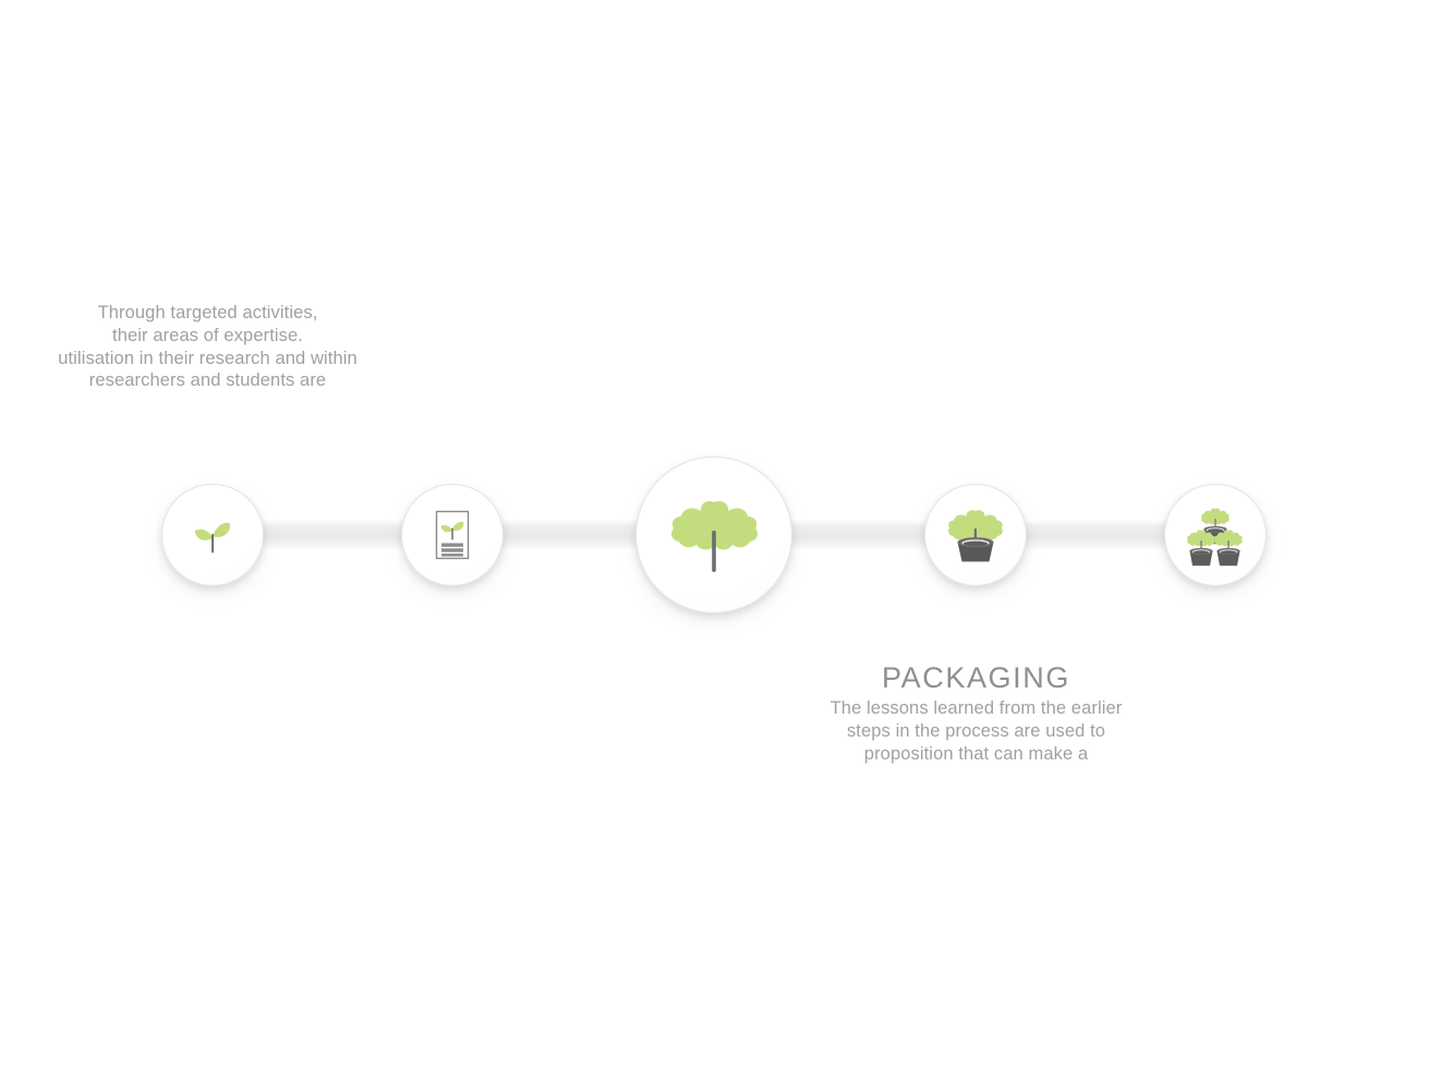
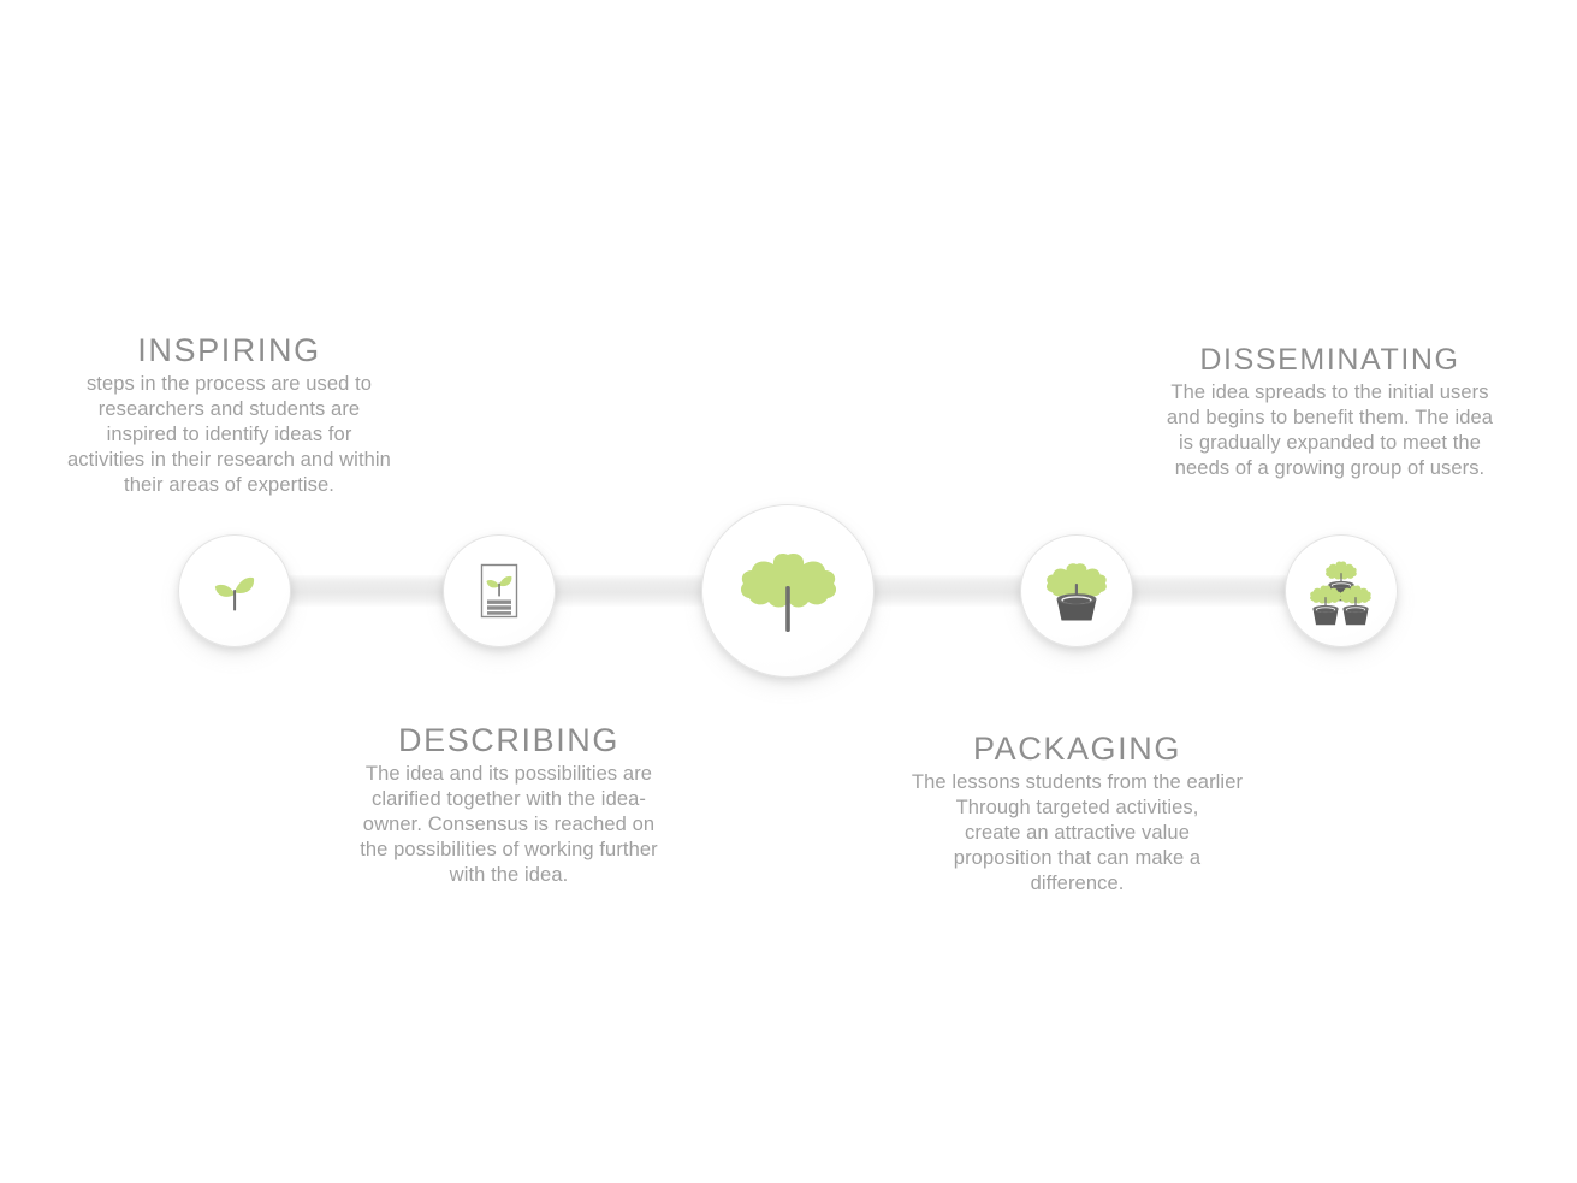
+ INSPIRING
- Through targeted activities,
+ steps in the process are used to
- their areas of expertise.
+ researchers and students are
+ inspired to identify ideas for
- utilisation in their research and within
+ activities in their research and within
- researchers and students are
+ their areas of expertise.
+ DESCRIBING
+ The idea and its possibilities are
+ clarified together with the idea-
+ owner. Consensus is reached on
+ the possibilities of working further
+ with the idea.
  PACKAGING
- The lessons learned from the earlier
+ The lessons students from the earlier
- steps in the process are used to
+ Through targeted activities,
+ create an attractive value
  proposition that can make a
+ difference.
+ DISSEMINATING
+ The idea spreads to the initial users
+ and begins to benefit them. The idea
+ is gradually expanded to meet the
+ needs of a growing group of users.
